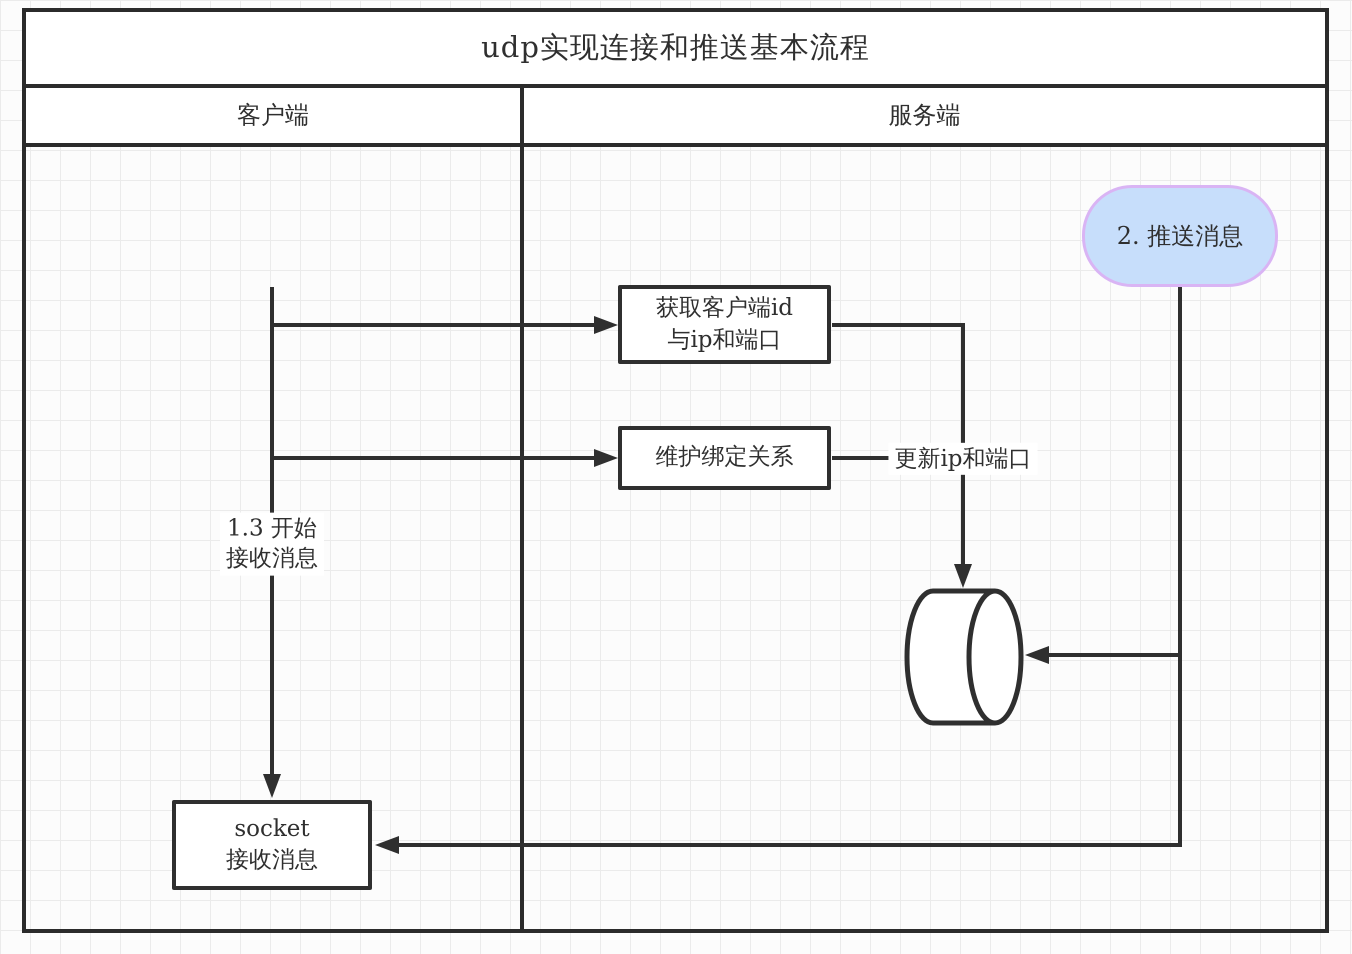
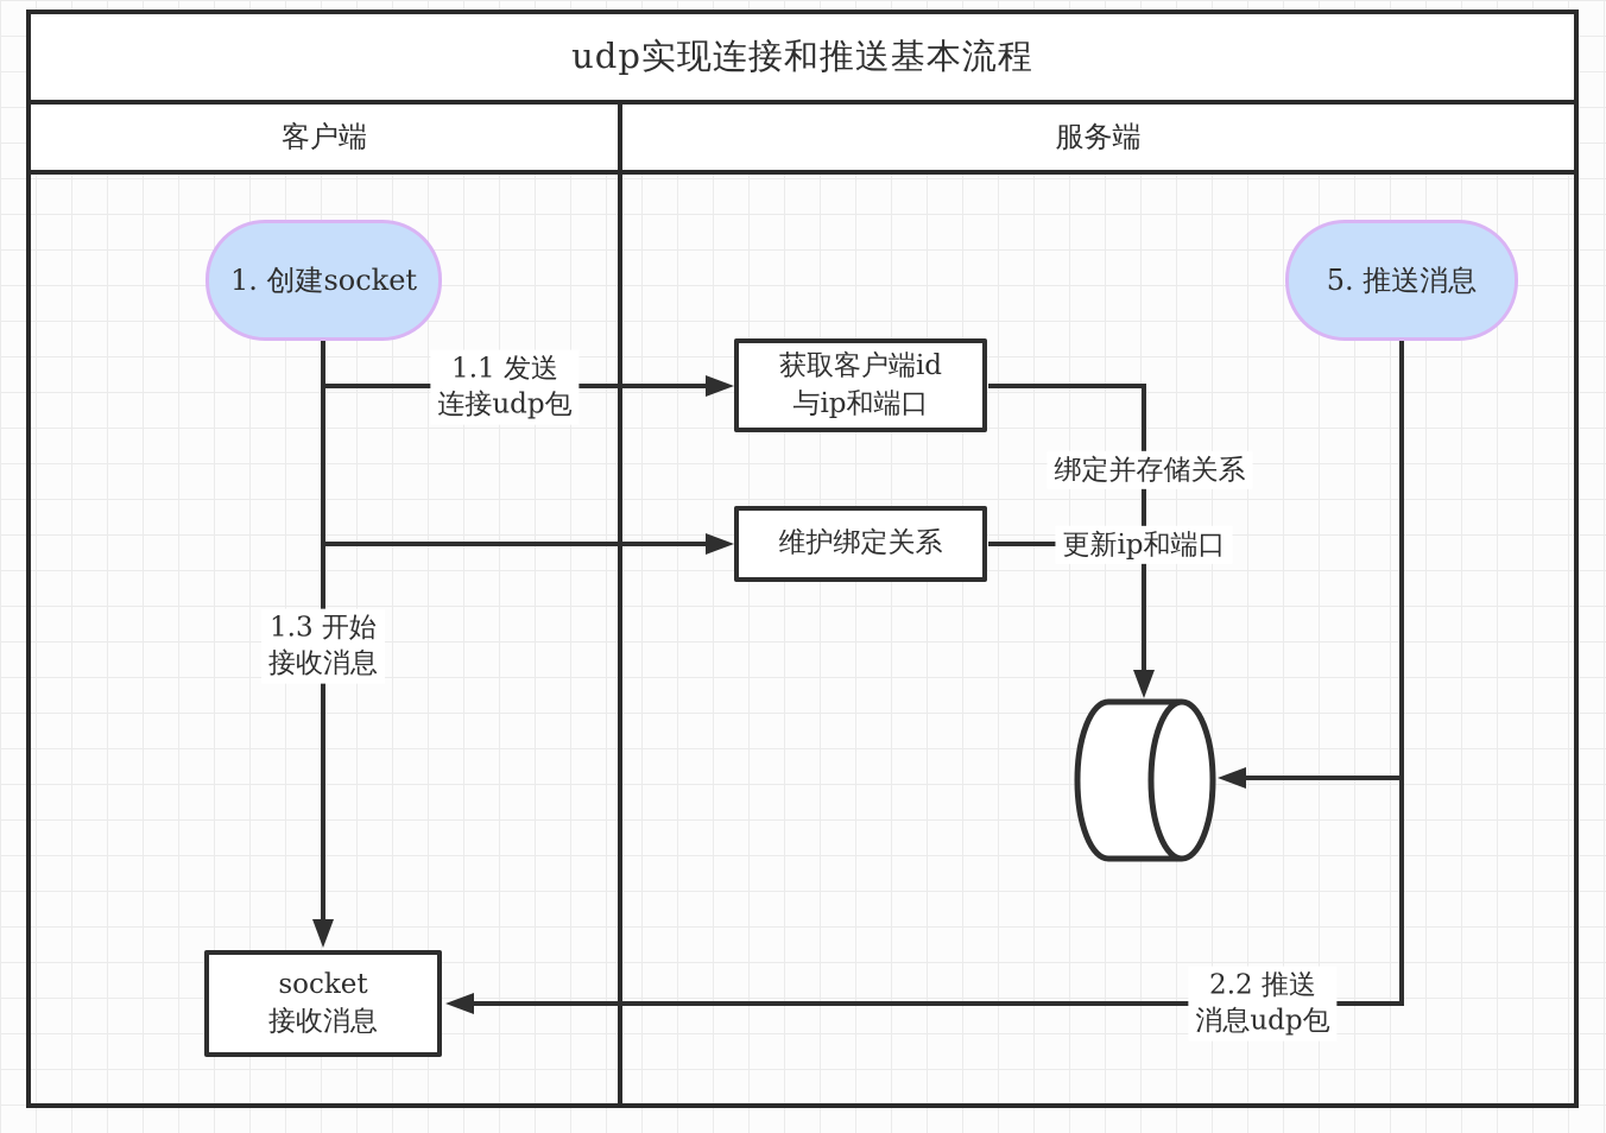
  udp实现连接和推送基本流程
  客户端
  服务端
+ 1. 创建socket
- 2. 推送消息
+ 5. 推送消息
  获取客户端id
  与ip和端口
  维护绑定关系
  socket
  接收消息
+ 1.1 发送
+ 连接udp包
  1.3 开始
  接收消息
+ 绑定并存储关系
  更新ip和端口
+ 2.2 推送
+ 消息udp包
